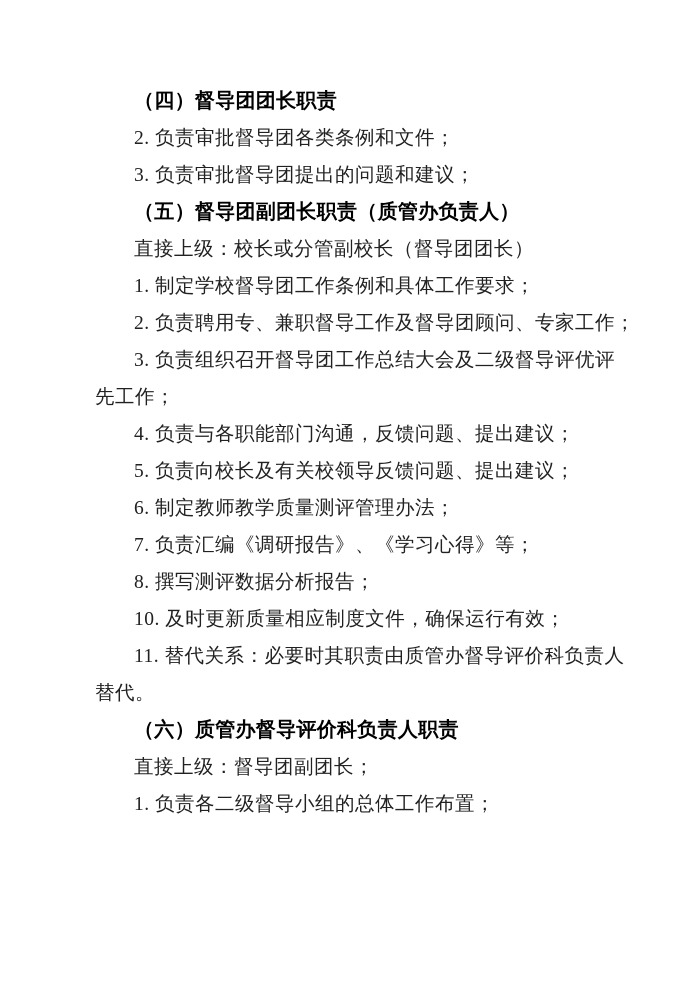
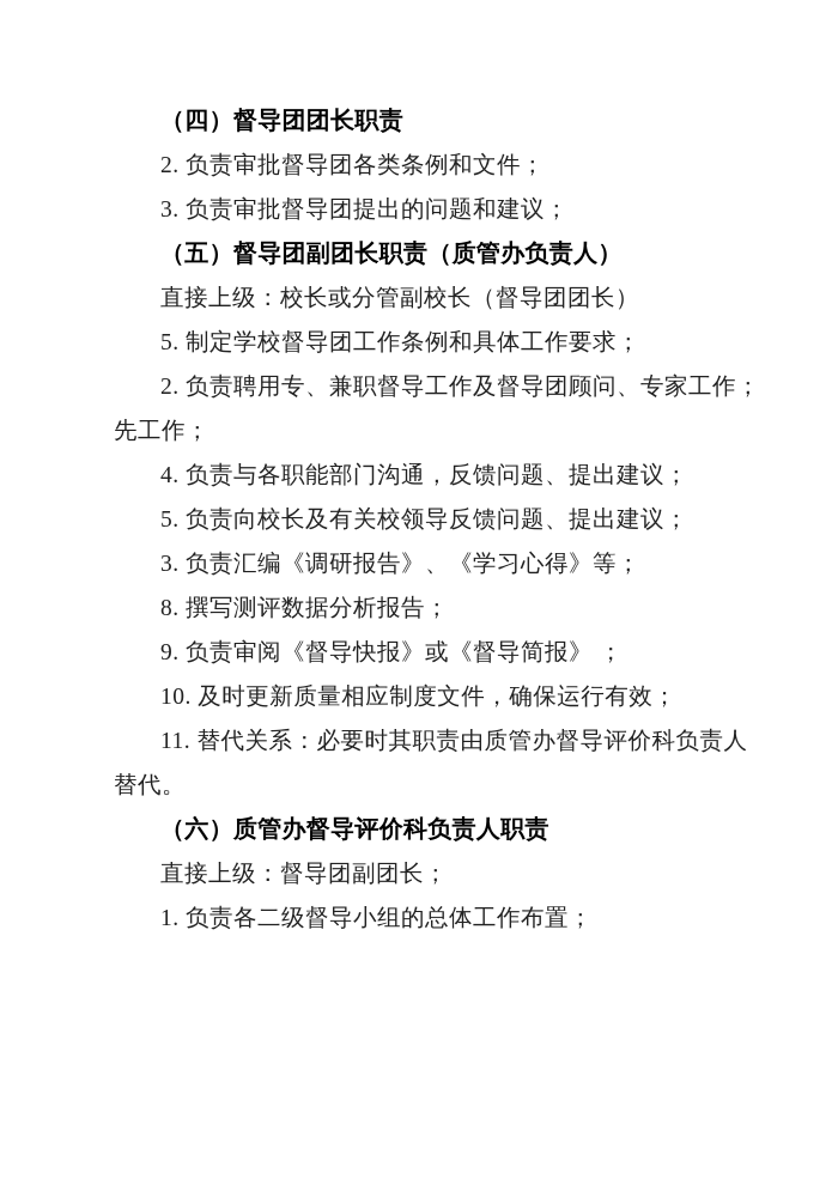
  （四）督导团团长职责
  2. 负责审批督导团各类条例和文件；
  3. 负责审批督导团提出的问题和建议；
  （五）督导团副团长职责（质管办负责人）
  直接上级：校长或分管副校长（督导团团长）
- 1. 制定学校督导团工作条例和具体工作要求；
+ 5. 制定学校督导团工作条例和具体工作要求；
  2. 负责聘用专、兼职督导工作及督导团顾问、专家工作；
- 3. 负责组织召开督导团工作总结大会及二级督导评优评
  先工作；
  4. 负责与各职能部门沟通，反馈问题、提出建议；
  5. 负责向校长及有关校领导反馈问题、提出建议；
- 6. 制定教师教学质量测评管理办法；
- 7. 负责汇编《调研报告》、《学习心得》等；
+ 3. 负责汇编《调研报告》、《学习心得》等；
  8. 撰写测评数据分析报告；
+ 9. 负责审阅《督导快报》或《督导简报》 ；
  10. 及时更新质量相应制度文件，确保运行有效；
  11. 替代关系：必要时其职责由质管办督导评价科负责人
  替代。
  （六）质管办督导评价科负责人职责
  直接上级：督导团副团长；
  1. 负责各二级督导小组的总体工作布置；
